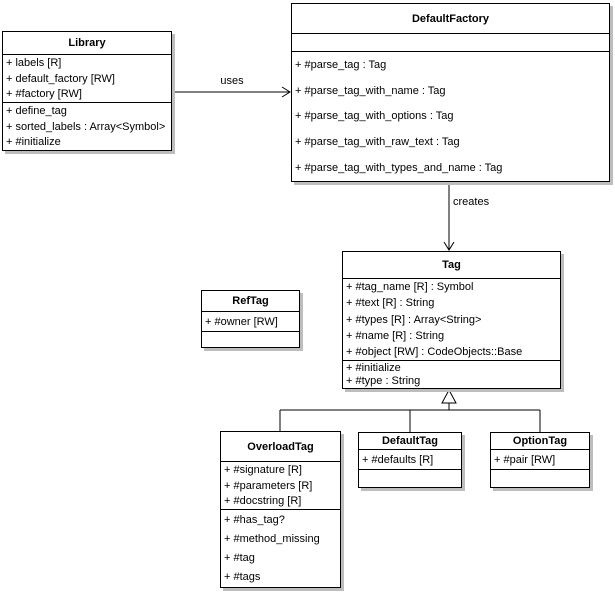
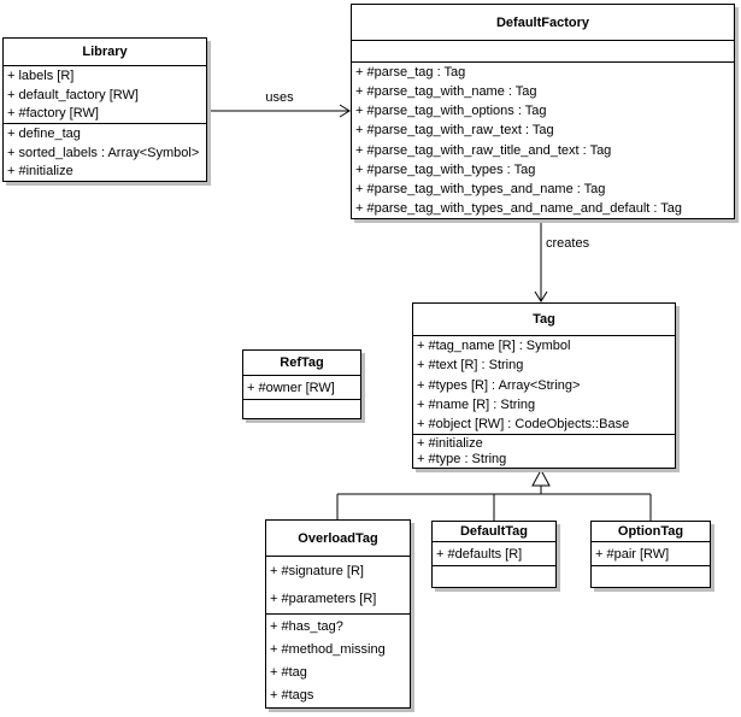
  uses
  creates
  Library
  + labels [R]
  + default_factory [RW]
  + #factory [RW]
  + define_tag
  + sorted_labels : Array<Symbol>
  + #initialize
  DefaultFactory
  + #parse_tag : Tag
  + #parse_tag_with_name : Tag
  + #parse_tag_with_options : Tag
  + #parse_tag_with_raw_text : Tag
+ + #parse_tag_with_raw_title_and_text : Tag
+ + #parse_tag_with_types : Tag
  + #parse_tag_with_types_and_name : Tag
+ + #parse_tag_with_types_and_name_and_default : Tag
  Tag
  + #tag_name [R] : Symbol
  + #text [R] : String
  + #types [R] : Array<String>
  + #name [R] : String
  + #object [RW] : CodeObjects::Base
  + #initialize
  + #type : String
  RefTag
  + #owner [RW]
  OverloadTag
  + #signature [R]
  + #parameters [R]
- + #docstring [R]
  + #has_tag?
  + #method_missing
  + #tag
  + #tags
  DefaultTag
  + #defaults [R]
  OptionTag
  + #pair [RW]
